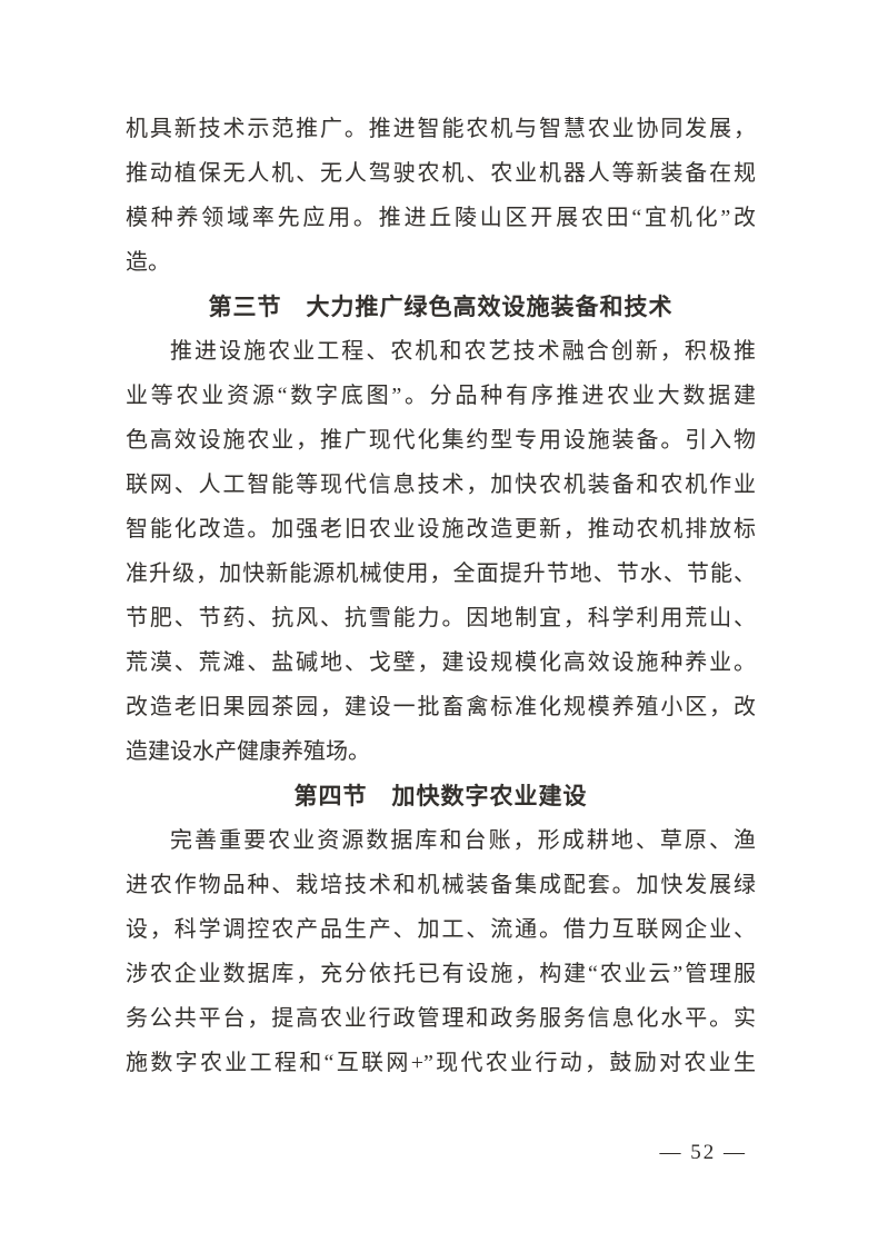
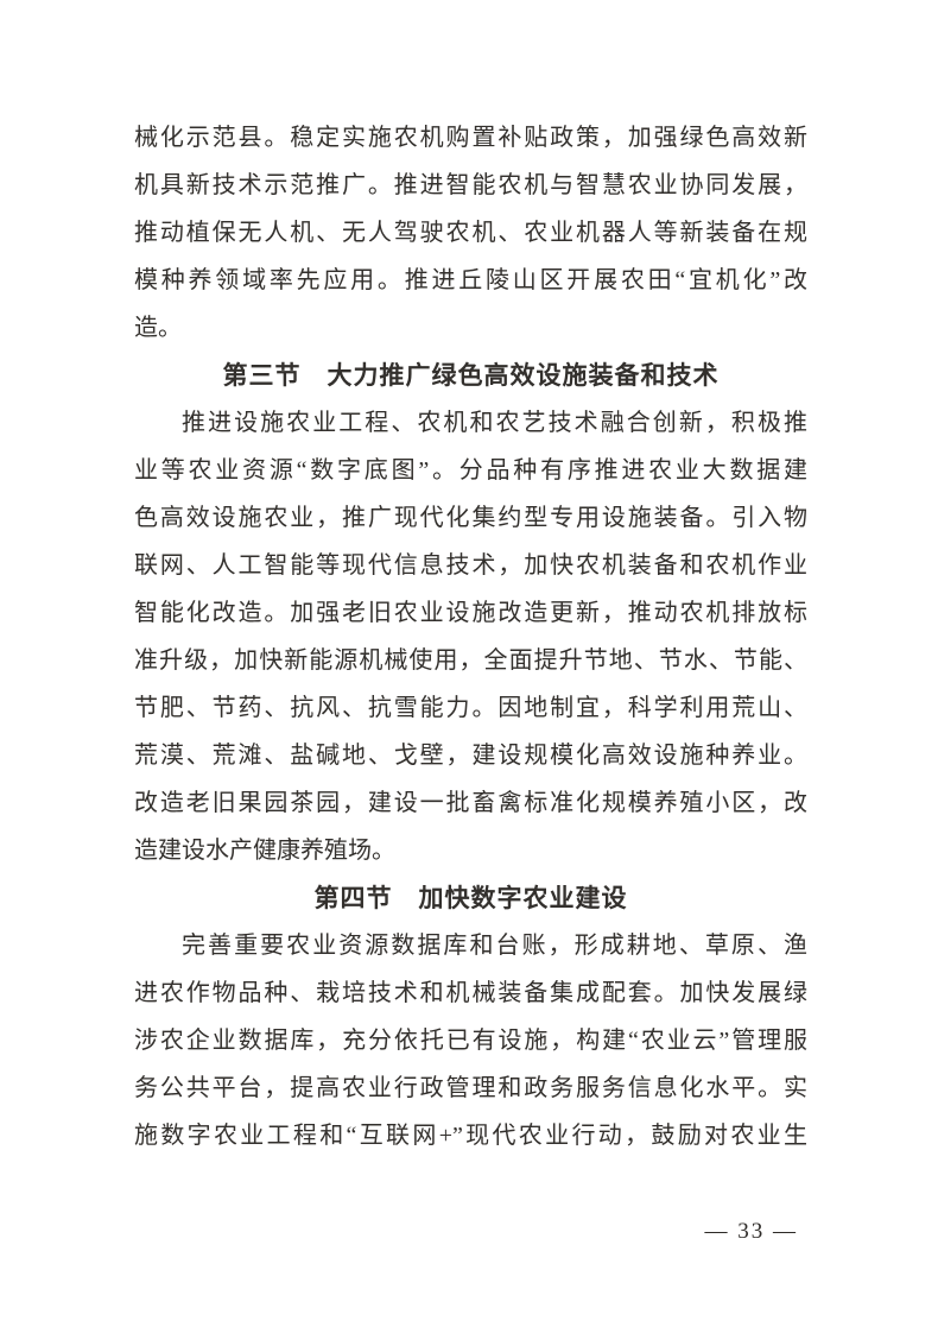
+ 械化示范县。稳定实施农机购置补贴政策，加强绿色高效新
  机具新技术示范推广。推进智能农机与智慧农业协同发展，
  推动植保无人机、无人驾驶农机、农业机器人等新装备在规
  模种养领域率先应用。推进丘陵山区开展农田“宜机化”改
  造。
  第三节 大力推广绿色高效设施装备和技术
  推进设施农业工程、农机和农艺技术融合创新，积极推
  业等农业资源“数字底图”。分品种有序推进农业大数据建
  色高效设施农业，推广现代化集约型专用设施装备。引入物
  联网、人工智能等现代信息技术，加快农机装备和农机作业
  智能化改造。加强老旧农业设施改造更新，推动农机排放标
  准升级，加快新能源机械使用，全面提升节地、节水、节能、
  节肥、节药、抗风、抗雪能力。因地制宜，科学利用荒山、
  荒漠、荒滩、盐碱地、戈壁，建设规模化高效设施种养业。
  改造老旧果园茶园，建设一批畜禽标准化规模养殖小区，改
  造建设水产健康养殖场。
  第四节 加快数字农业建设
  完善重要农业资源数据库和台账，形成耕地、草原、渔
  进农作物品种、栽培技术和机械装备集成配套。加快发展绿
- 设，科学调控农产品生产、加工、流通。借力互联网企业、
  涉农企业数据库，充分依托已有设施，构建“农业云”管理服
  务公共平台，提高农业行政管理和政务服务信息化水平。实
  施数字农业工程和“互联网+”现代农业行动，鼓励对农业生
- — 52 —
+ — 33 —
